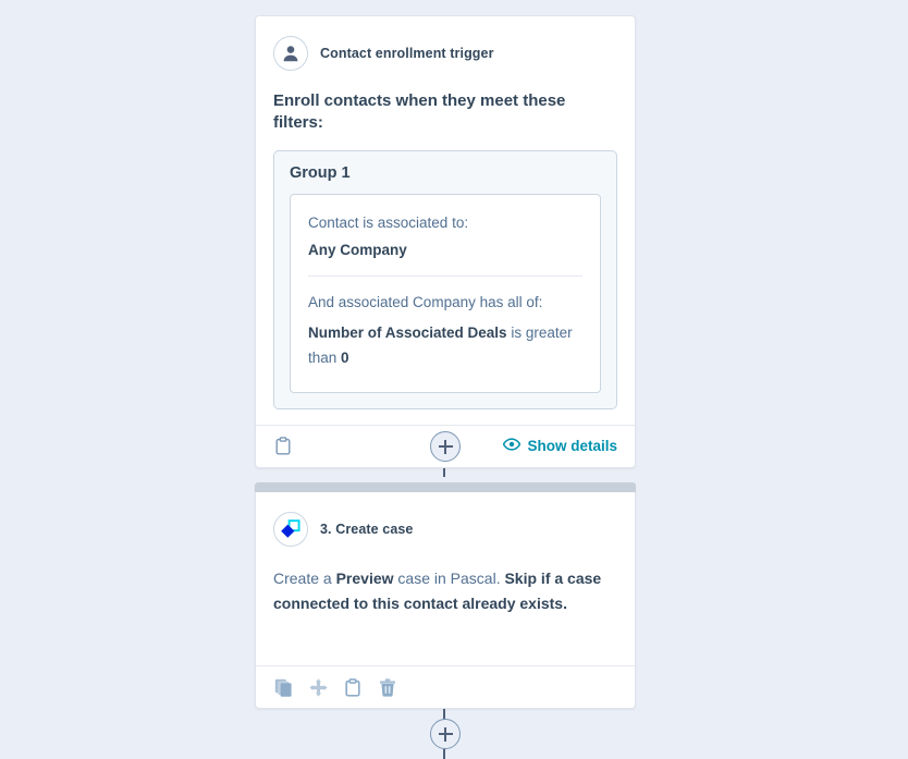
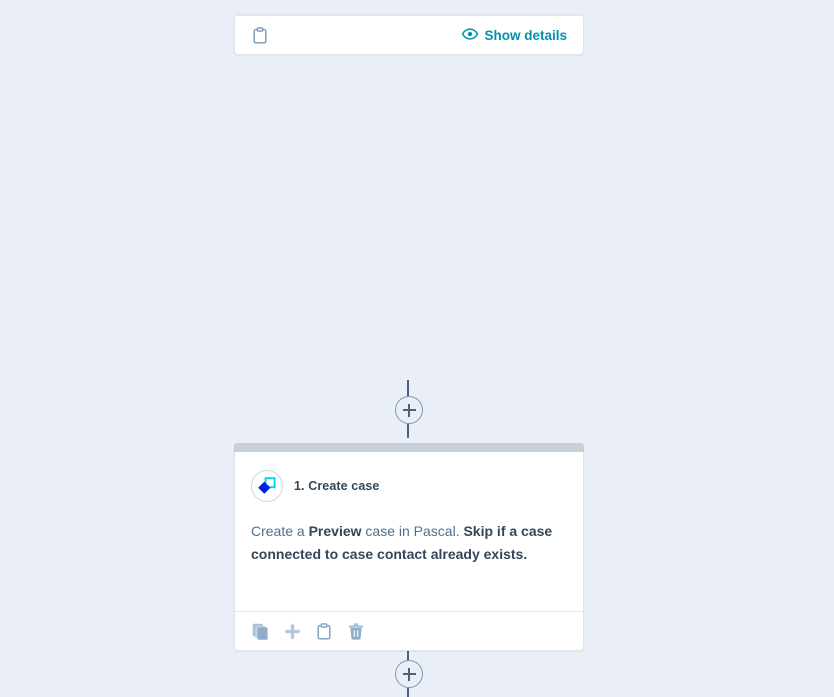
- Contact enrollment trigger
- Enroll contacts when they meet these filters:
- Group 1
- Contact is associated to:
- Any Company
- And associated Company has all of:
- Number of Associated Deals is greater than 0
  Show details
- 3. Create case
+ 1. Create case
- Create a Preview case in Pascal. Skip if a case connected to this contact already exists.
+ Create a Preview case in Pascal. Skip if a case connected to case contact already exists.
